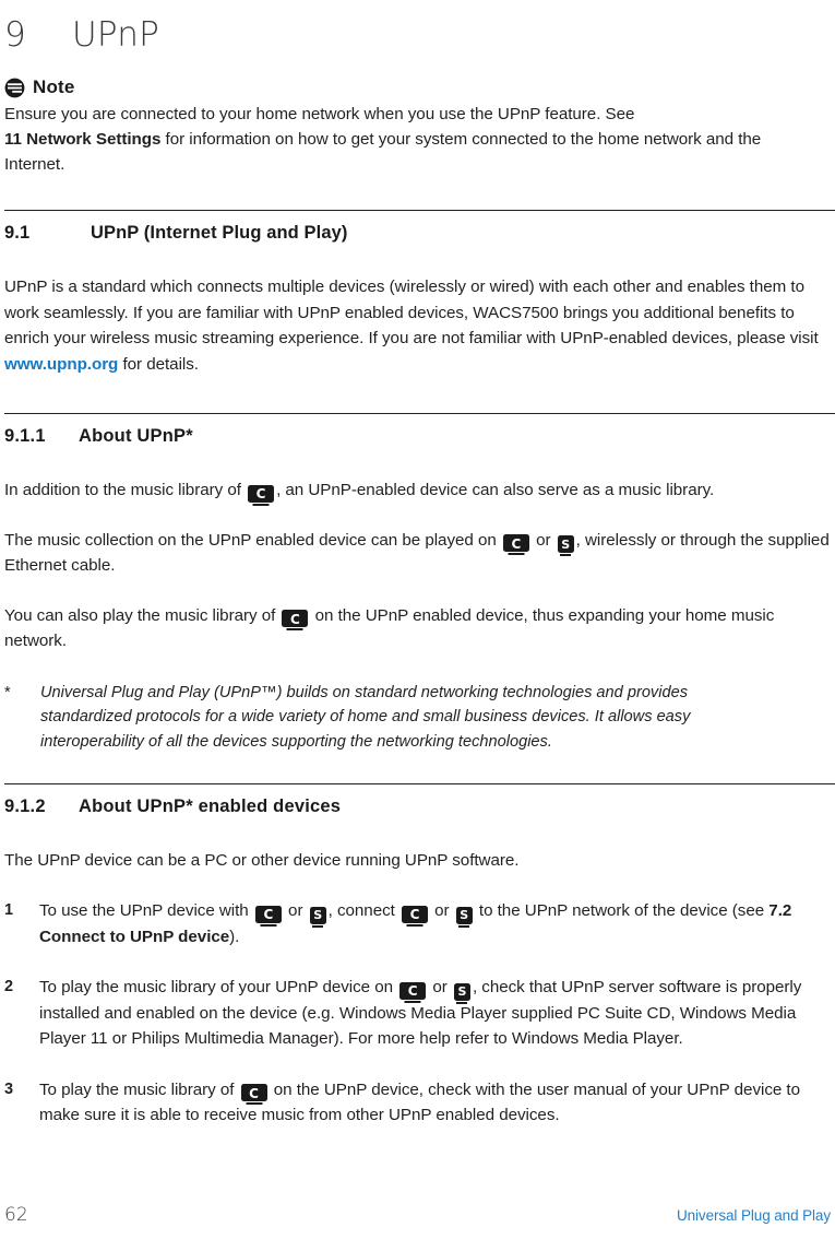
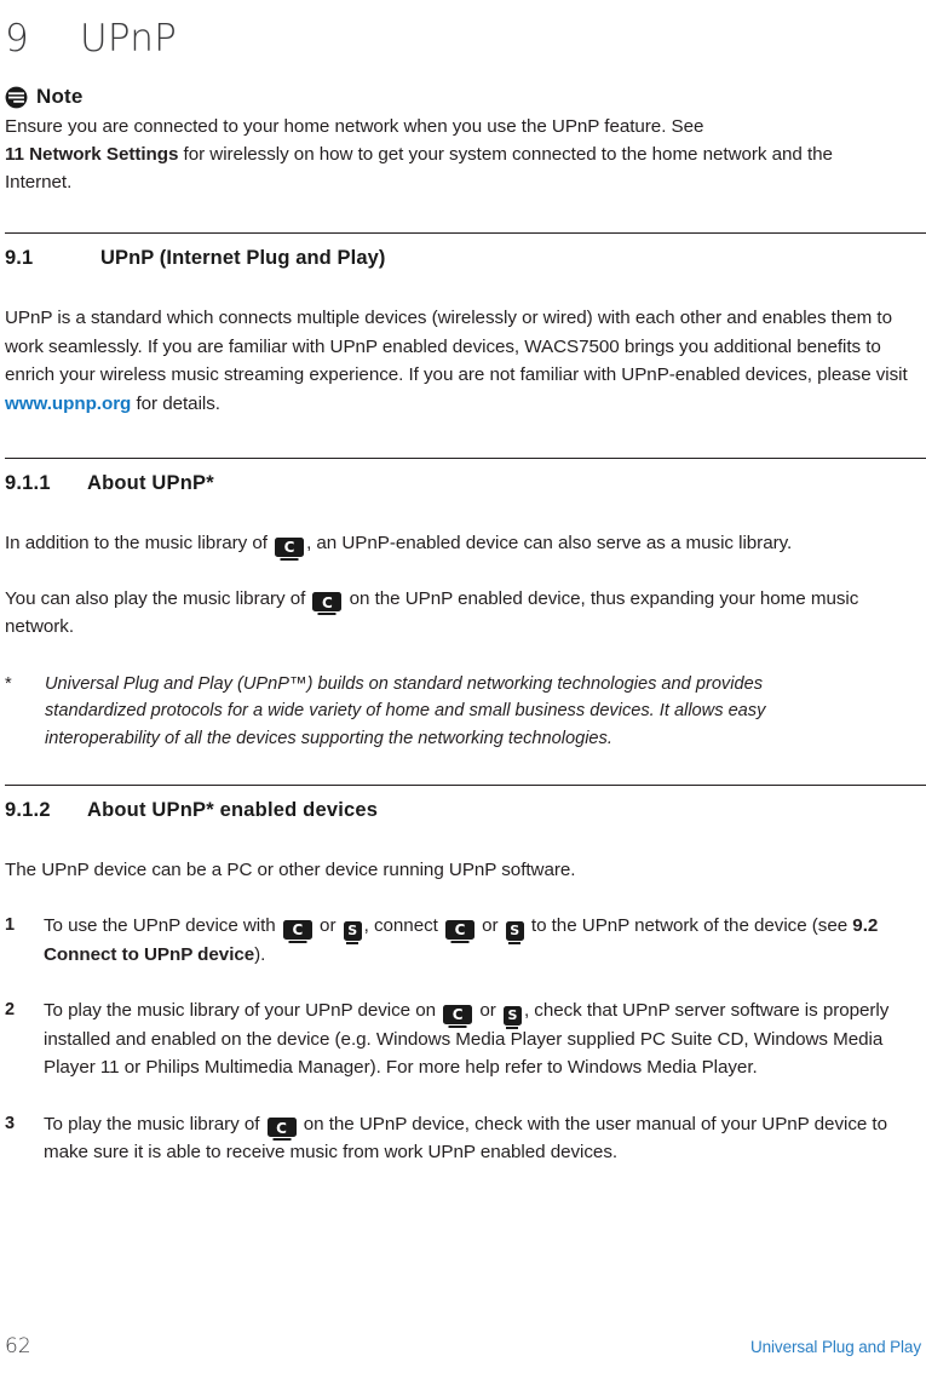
  9
  UPnP
  Note
  Ensure you are connected to your home network when you use the UPnP feature. See
- 11 Network Settings for information on how to get your system connected to the home network and the Internet.
+ 11 Network Settings for wirelessly on how to get your system connected to the home network and the Internet.
  9.1
  UPnP (Internet Plug and Play)
  UPnP is a standard which connects multiple devices (wirelessly or wired) with each other and enables them to work seamlessly. If you are familiar with UPnP enabled devices, WACS7500 brings you additional benefits to enrich your wireless music streaming experience. If you are not familiar with UPnP-enabled devices, please visit www.upnp.org for details.
  9.1.1
  About UPnP*
  In addition to the music library of C , an UPnP-enabled device can also serve as a music library.
- The music collection on the UPnP enabled device can be played on C or S , wirelessly or through the supplied Ethernet cable.
  You can also play the music library of C on the UPnP enabled device, thus expanding your home music network.
  *
  Universal Plug and Play (UPnP™) builds on standard networking technologies and provides standardized protocols for a wide variety of home and small business devices. It allows easy interoperability of all the devices supporting the networking technologies.
  9.1.2
  About UPnP* enabled devices
  The UPnP device can be a PC or other device running UPnP software.
  1
- To use the UPnP device with C or S , connect C or S to the UPnP network of the device (see 7.2 Connect to UPnP device).
+ To use the UPnP device with C or S , connect C or S to the UPnP network of the device (see 9.2 Connect to UPnP device).
  2
  To play the music library of your UPnP device on C or S , check that UPnP server software is properly installed and enabled on the device (e.g. Windows Media Player supplied PC Suite CD, Windows Media Player 11 or Philips Multimedia Manager). For more help refer to Windows Media Player.
  3
- To play the music library of C on the UPnP device, check with the user manual of your UPnP device to make sure it is able to receive music from other UPnP enabled devices.
+ To play the music library of C on the UPnP device, check with the user manual of your UPnP device to make sure it is able to receive music from work UPnP enabled devices.
  62
  Universal Plug and Play
